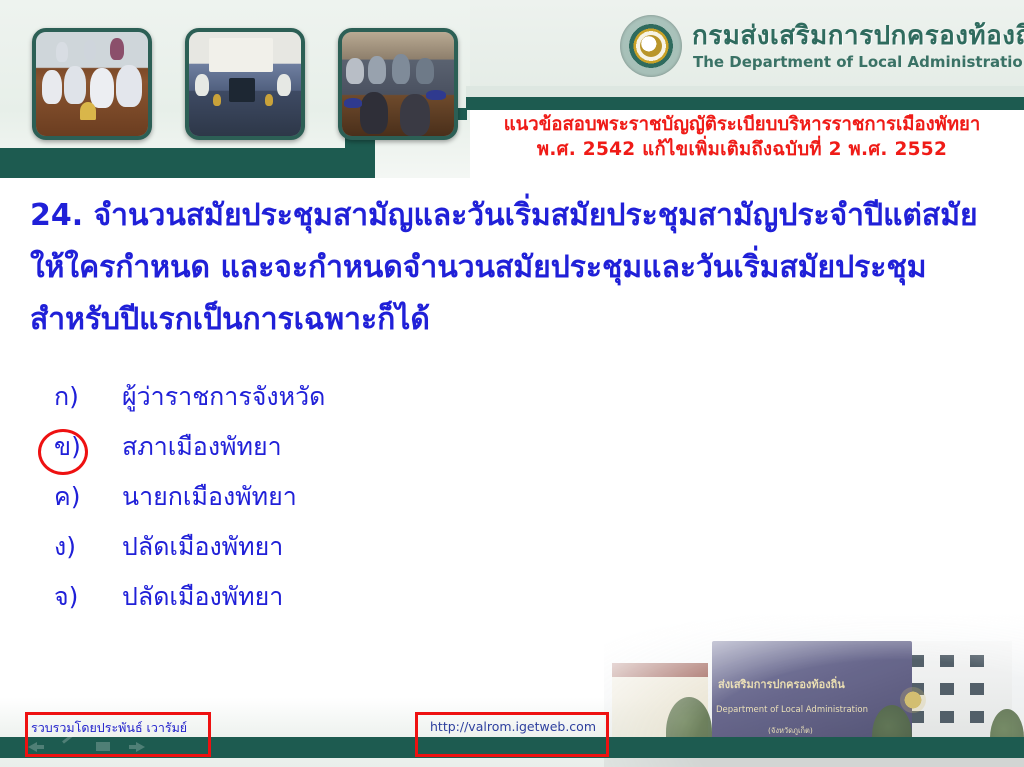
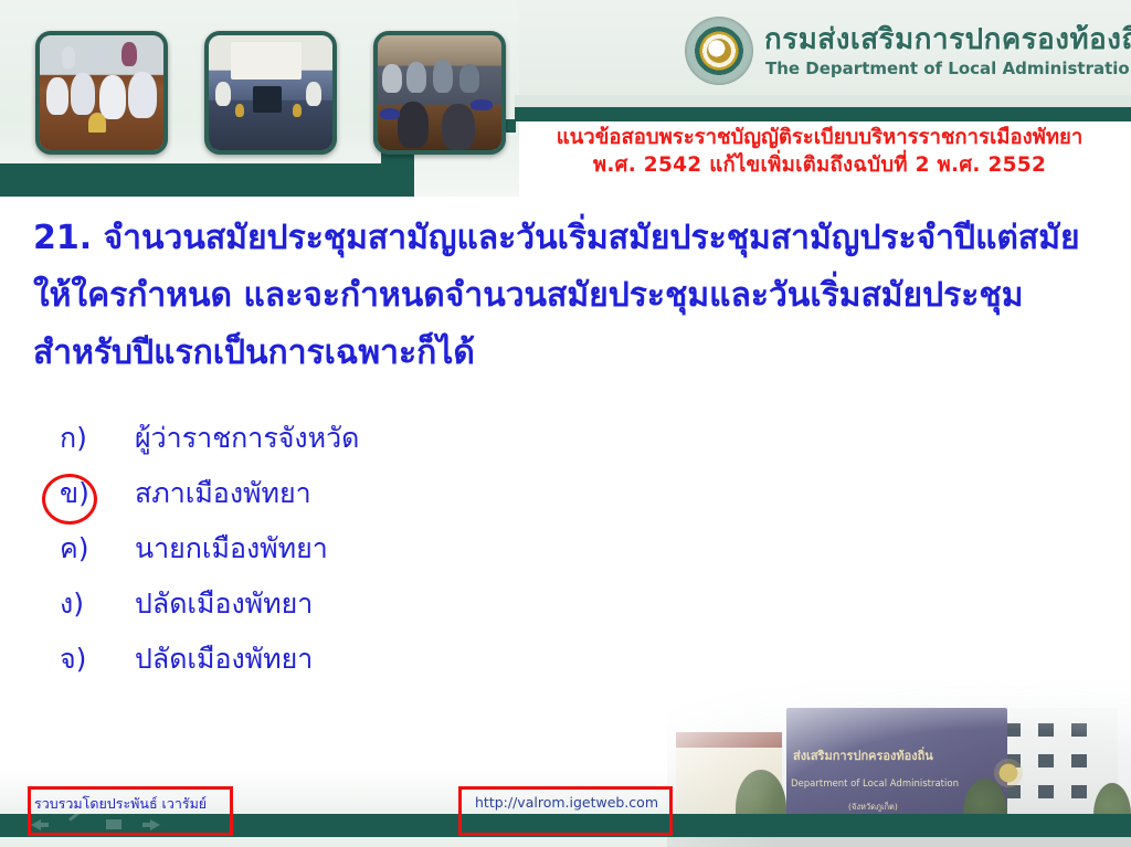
  กรมส่งเสริมการปกครองท้อง
  The Department of Local Administratio
  แนวข้อสอบพระราชบัญญัติระเบียบบริหารราชการเมืองพัทยา
  พ.ศ. 2542 แก้ไขเพิ่มเติมถึงฉบับที่ 2 พ.ศ. 2552
- 24. จำนวนสมัยประชุมสามัญและวันเริ่มสมัยประชุมสามัญประจำปีแต่สมัยให้ใครกำหนด และจะกำหนดจำนวนสมัยประชุมและวันเริ่มสมัยประชุมสำหรับปีแรกเป็นการเฉพาะก็ได้
+ 21. จำนวนสมัยประชุมสามัญและวันเริ่มสมัยประชุมสามัญประจำปีแต่สมัยให้ใครกำหนด และจะกำหนดจำนวนสมัยประชุมและวันเริ่มสมัยประชุมสำหรับปีแรกเป็นการเฉพาะก็ได้
  ก)
  ผู้ว่าราชการจังหวัด
  ข)
  สภาเมืองพัทยา
  ค)
  นายกเมืองพัทยา
  ง)
  ปลัดเมืองพัทยา
  จ)
  ปลัดเมืองพัทยา
  ส่งเสริมการปกครองท้องถิ่น
  Department of Local Administration
  (จังหวัดภูเก็ต)
  รวบรวมโดยประพันธ์ เวารัมย์
  http://valrom.igetweb.com
